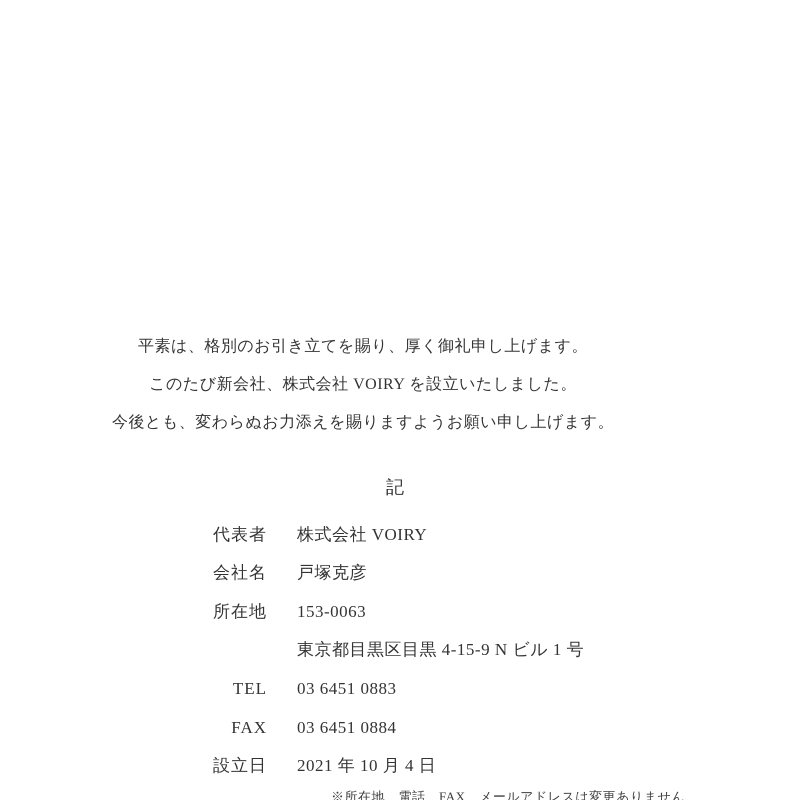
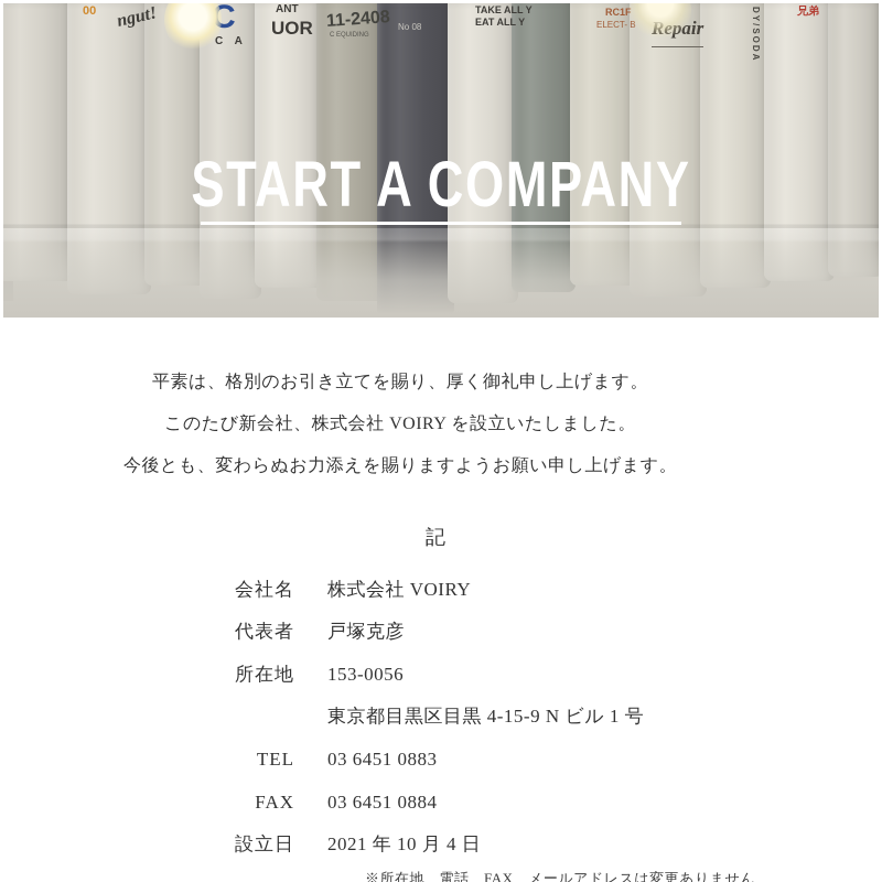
+ START A COMPANY
  平素は、格別のお引き立てを賜り、厚く御礼申し上げます。
  このたび新会社、株式会社 VOIRY を設立いたしました。
  今後とも、変わらぬお力添えを賜りますようお願い申し上げます。
  記
- 代表者
+ 会社名
  株式会社 VOIRY
- 会社名
+ 代表者
  戸塚克彦
  所在地
- 153-0063
+ 153-0056
  東京都目黒区目黒 4-15-9 N ビル 1 号
  TEL
  03 6451 0883
  FAX
  03 6451 0884
  設立日
  2021 年 10 月 4 日
  ※所在地、電話、FAX、メールアドレスは変更ありません
